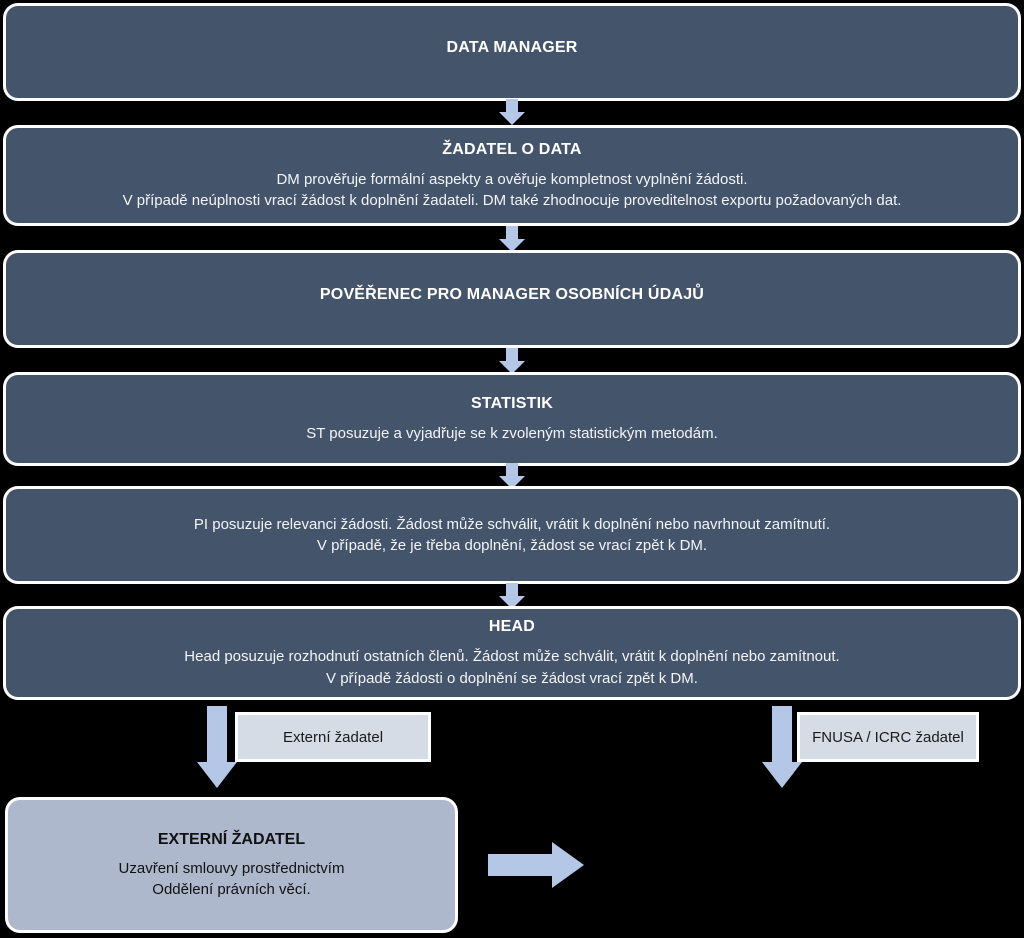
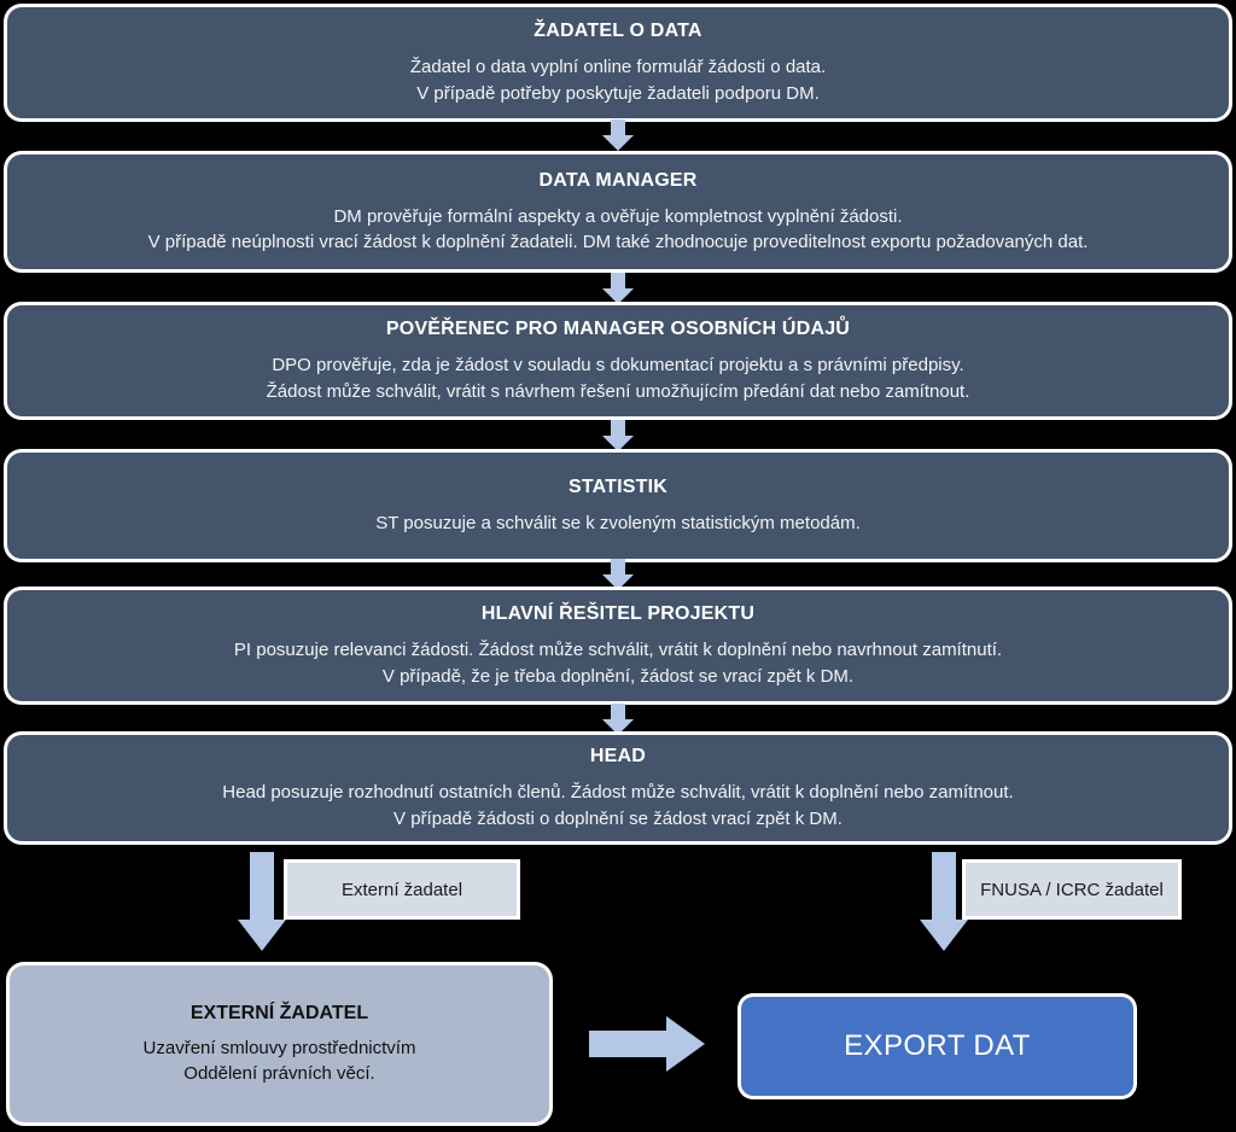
- DATA MANAGER
+ ŽADATEL O DATA
+ Žadatel o data vyplní online formulář žádosti o data.
+ V případě potřeby poskytuje žadateli podporu DM.
- ŽADATEL O DATA
+ DATA MANAGER
  DM prověřuje formální aspekty a ověřuje kompletnost vyplnění žádosti.
  V případě neúplnosti vrací žádost k doplnění žadateli. DM také zhodnocuje proveditelnost exportu požadovaných dat.
  POVĚŘENEC PRO MANAGER OSOBNÍCH ÚDAJŮ
+ DPO prověřuje, zda je žádost v souladu s dokumentací projektu a s právními předpisy.
+ Žádost může schválit, vrátit s návrhem řešení umožňujícím předání dat nebo zamítnout.
  STATISTIK
- ST posuzuje a vyjadřuje se k zvoleným statistickým metodám.
+ ST posuzuje a schválit se k zvoleným statistickým metodám.
+ HLAVNÍ ŘEŠITEL PROJEKTU
  PI posuzuje relevanci žádosti. Žádost může schválit, vrátit k doplnění nebo navrhnout zamítnutí.
  V případě, že je třeba doplnění, žádost se vrací zpět k DM.
  HEAD
  Head posuzuje rozhodnutí ostatních členů. Žádost může schválit, vrátit k doplnění nebo zamítnout.
  V případě žádosti o doplnění se žádost vrací zpět k DM.
  Externí žadatel
  FNUSA / ICRC žadatel
  EXTERNÍ ŽADATEL
  Uzavření smlouvy prostřednictvím
  Oddělení právních věcí.
+ EXPORT DAT
